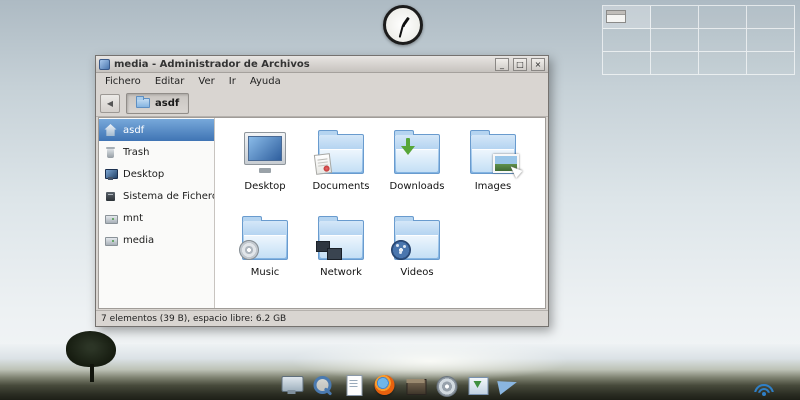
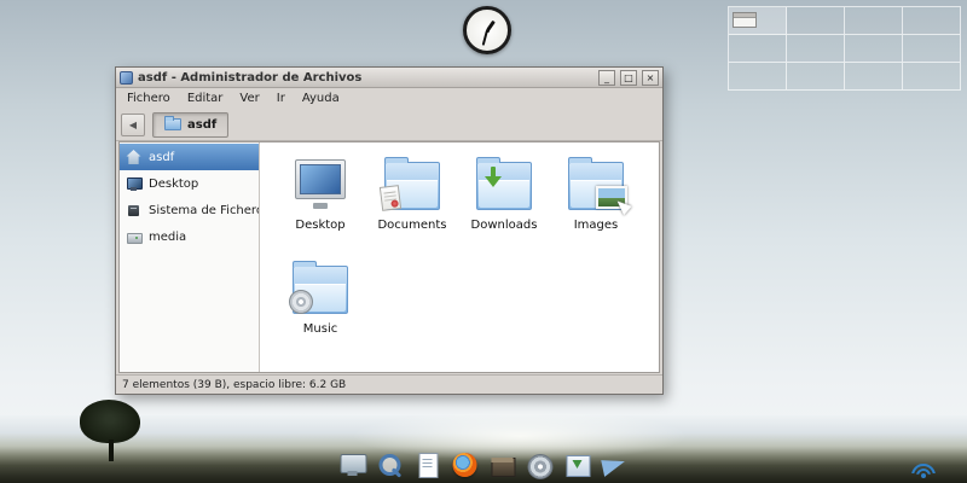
- media - Administrador de Archivos
+ asdf - Administrador de Archivos
  _
  □
  ×
  Fichero
  Editar
  Ver
  Ir
  Ayuda
  ◀
  asdf
  asdf
- Trash
  Desktop
  Sistema de Ficher
- mnt
  media
  Desktop
  Documents
  Downloads
  Images
  Music
- Network
- Videos
  7 elementos (39 B), espacio libre: 6.2 GB
